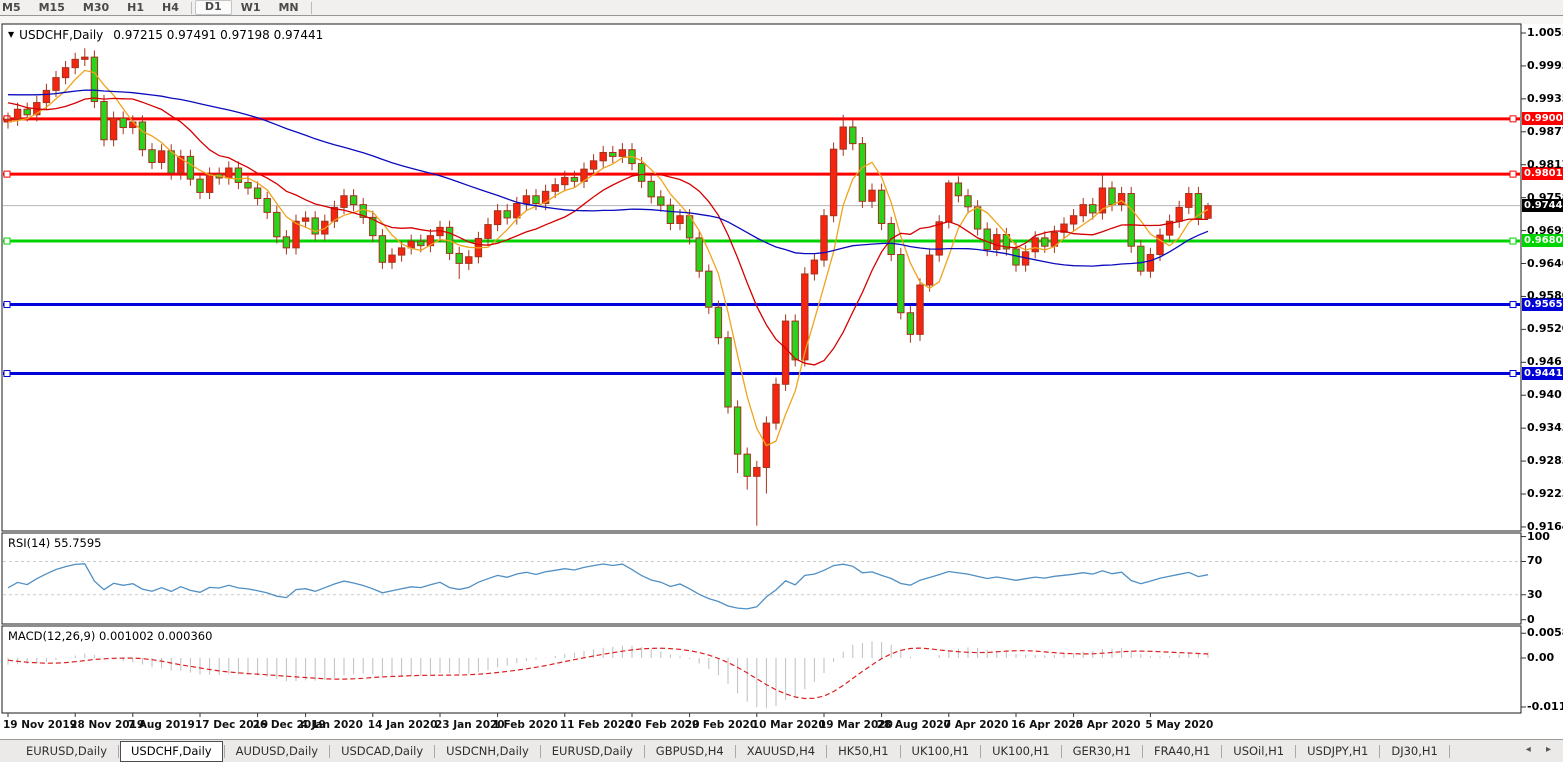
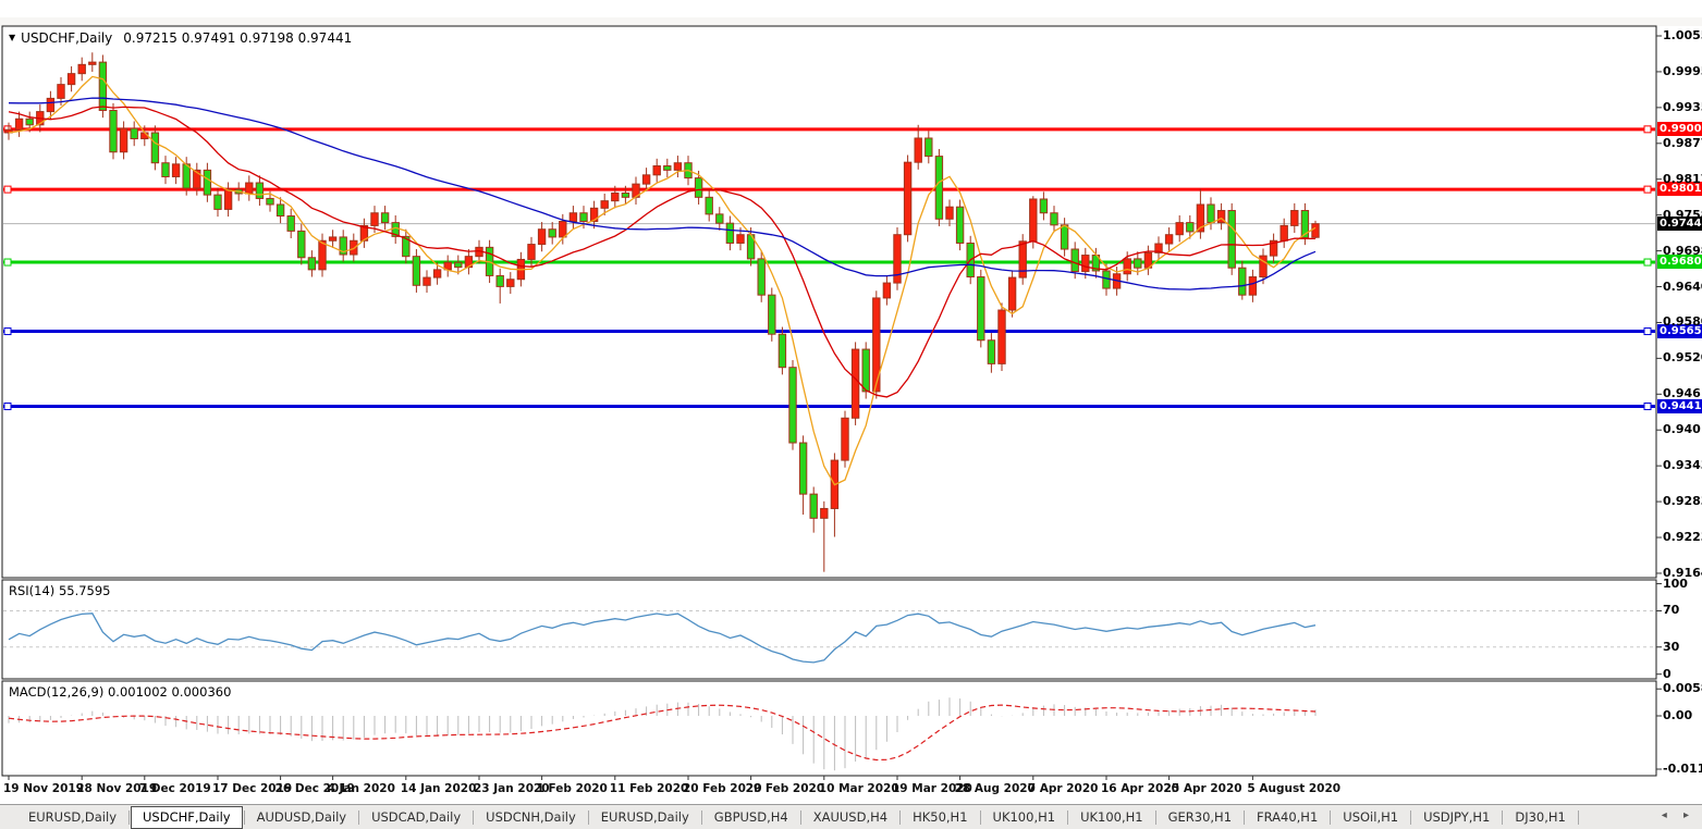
- M5
- M15
- M30
- H1
- H4
- D1
- W1
- MN
  ▼ USDCHF,Daily 0.97215 0.97491 0.97198 0.97441
  RSI(14) 55.7595
  MACD(12,26,9) 0.001002 0.000360
  0.9900
  0.9801
  0.9680
  0.9565
  0.9441
  0.9744
  1.005
  0.999
  0.993
  0.987
  0.981
  0.975
  0.969
  0.964
  0.958
  0.952
  0.946
  0.940
  0.934
  0.928
  0.922
  0.916
  100
  70
  30
  0
  0.00
  19 Nov 2019
  28 Nov 2019
- 7 Aug 2019
+ 7 Dec 2019
  17 Dec 2019
  26 Dec 2019
  4 Jan 2020
  14 Jan 2020
  23 Jan 2020
  1 Feb 2020
  11 Feb 2020
  20 Feb 2020
  29 Feb 2020
  10 Mar 2020
  19 Mar 2020
  28 Aug 2020
  7 Apr 2020
  16 Apr 2020
  25 Apr 2020
- 5 May 2020
+ 5 August 2020
  EURUSD,Daily
  USDCHF,Daily
  AUDUSD,Daily
  USDCAD,Daily
  USDCNH,Daily
  EURUSD,Daily
  GBPUSD,H4
  XAUUSD,H4
  HK50,H1
  UK100,H1
  UK100,H1
  GER30,H1
  FRA40,H1
  USOil,H1
  USDJPY,H1
  DJ30,H1
  ◂ ▸
